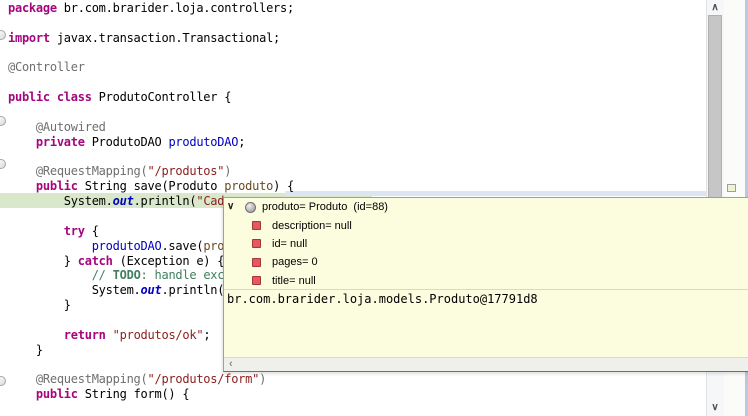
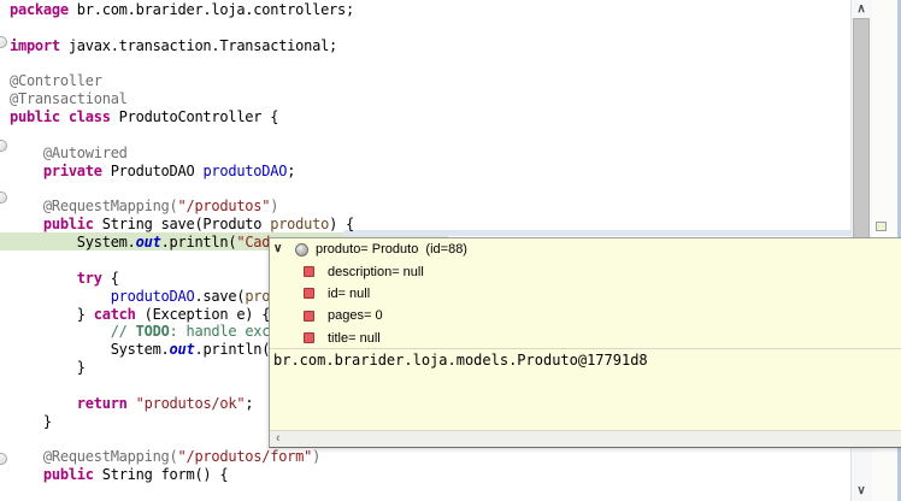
  package br.com.brarider.loja.controllers;
  import javax.transaction.Transactional;
  @Controller
+ @Transactional
  public class ProdutoController {
  @Autowired
  private ProdutoDAO produtoDAO;
  @RequestMapping("/produtos")
  public String save(Produto produto) {
  System.out.println("Cad
  try {
  produtoDAO.save(pro
  } catch (Exception e) {
  // TODO: handle exc
  System.out.println(
  }
  return "produtos/ok";
  }
  @RequestMapping("/produtos/form")
  public String form() {
  ∧
  ∨
  ∨
  produto= Produto (id=88)
  description= null
  id= null
  pages= 0
  title= null
  br.com.brarider.loja.models.Produto@17791d8
  ‹
